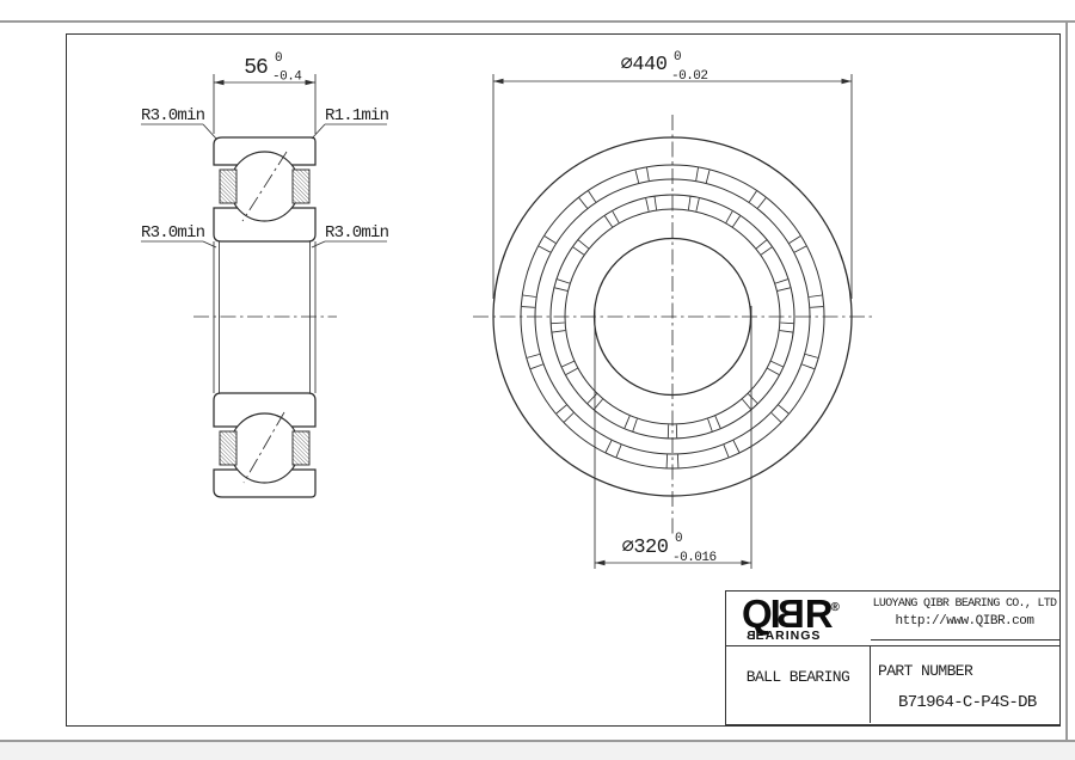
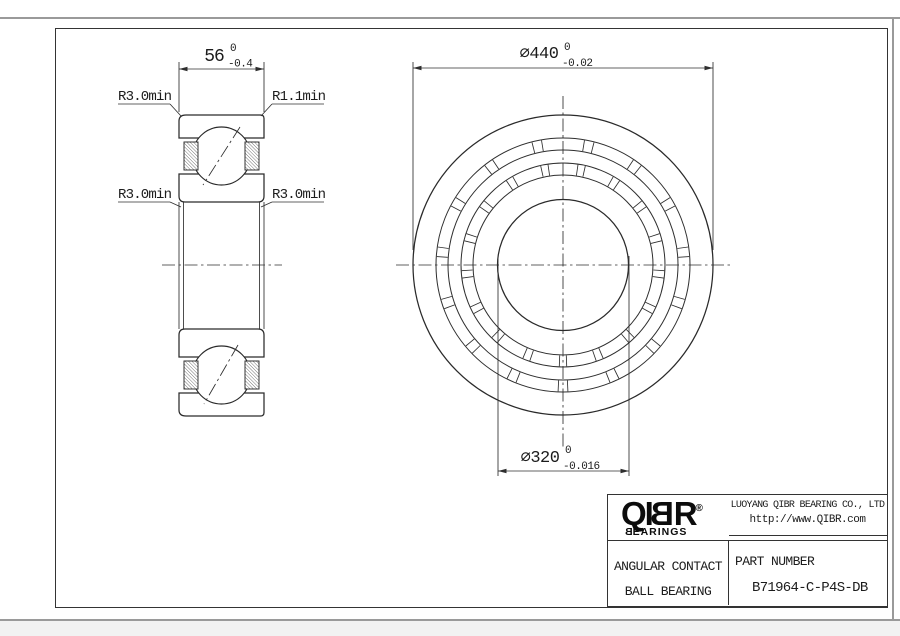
  56
  0
  -0.4
  R3.0min
  R1.1min
  R3.0min
  R3.0min
  ∅440
  0
  -0.02
  ∅320
  0
  -0.016
  LUOYANG QIBR BEARING CO., LTD
  http://www.QIBR.com
+ ANGULAR CONTACT
  BALL BEARING
  PART NUMBER
  B71964-C-P4S-DB
